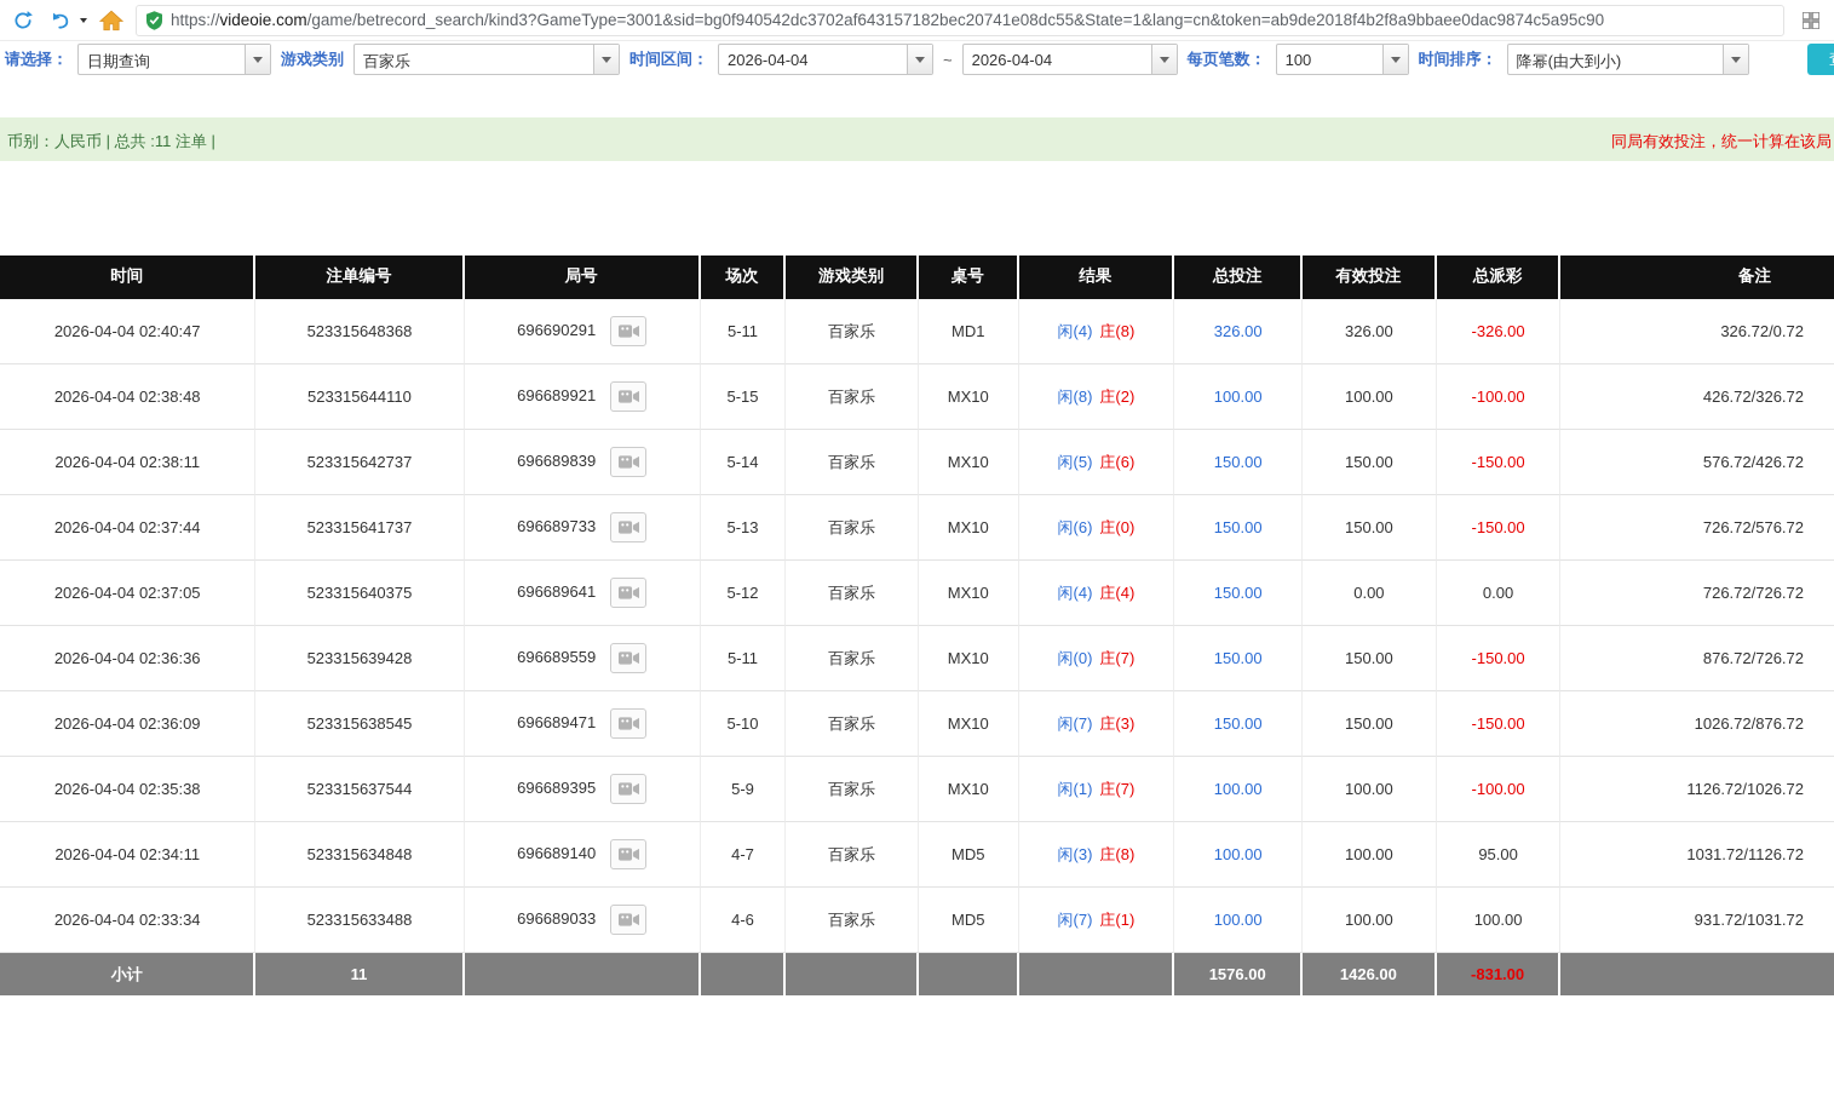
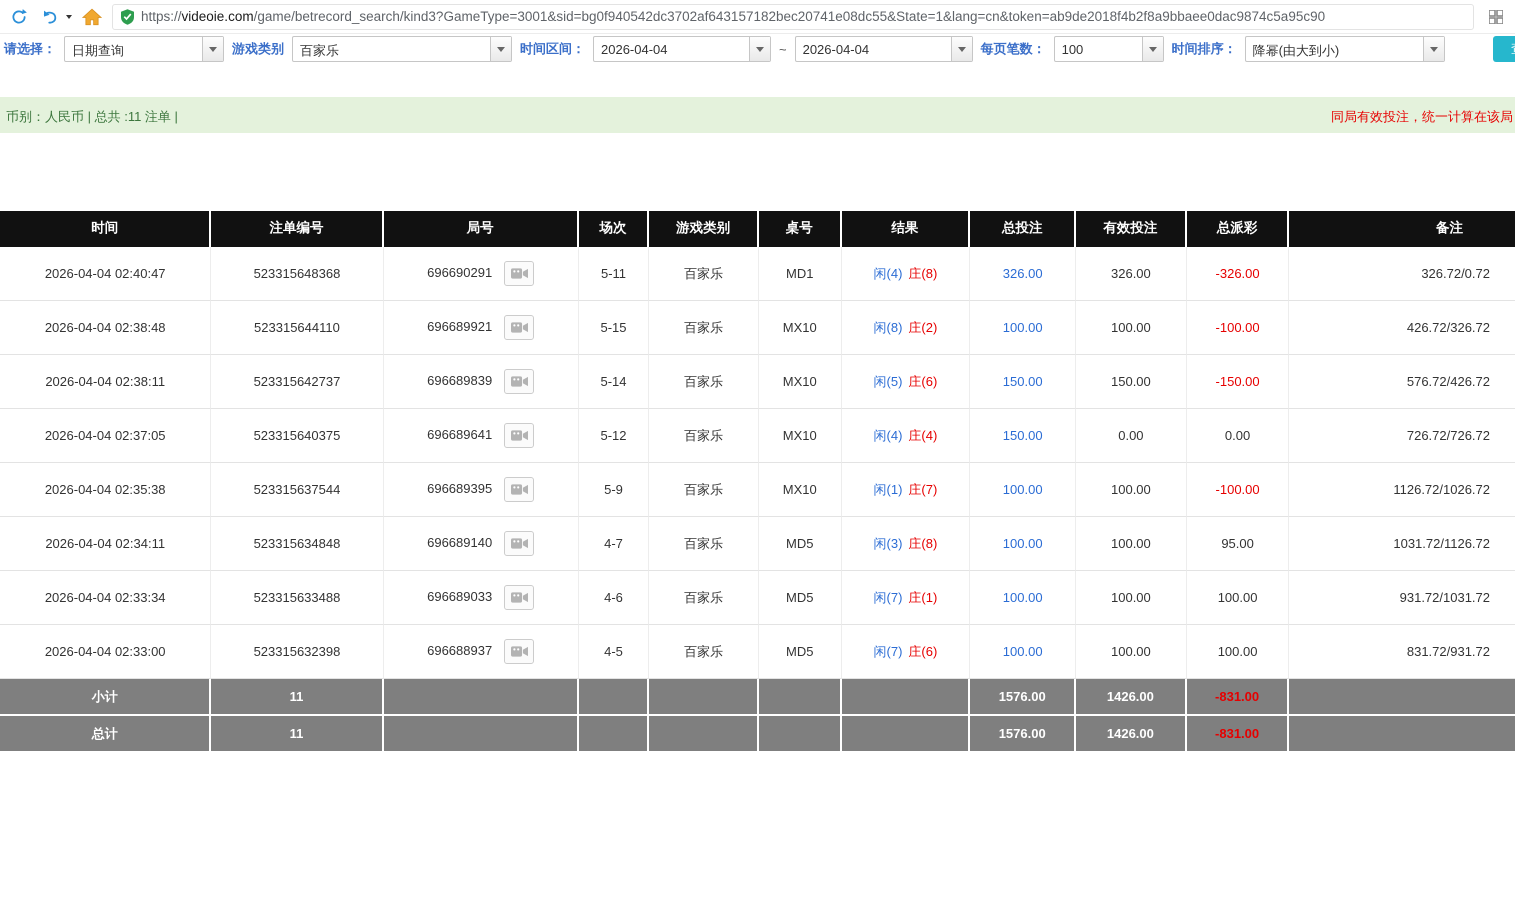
  https://videoie.com/game/betrecord_search/kind3?GameType=3001&sid=bg0f940542dc3702af643157182bec20741e08dc55&State=1&lang=cn&token=ab9de2018f4b2f8a9bbaee0dac9874c5a95c90
  请选择：
  日期查询
  游戏类别
  百家乐
  时间区间：
  2026-04-04
  ~
  2026-04-04
  每页笔数：
  100
  时间排序：
  降幂(由大到小)
  币别：人民币 | 总共 :11 注单 |
  同局有效投注，统一计算在该局
  时间	注单编号	局号	场次	游戏类别	桌号	结果	总投注	有效投注	总派彩	备注
  2026-04-04 02:40:47	523315648368	696690291	5-11	百家乐	MD1	闲(4) 庄(8)	326.00	326.00	-326.00	326.72/0.72
  2026-04-04 02:38:48	523315644110	696689921	5-15	百家乐	MX10	闲(8) 庄(2)	100.00	100.00	-100.00	426.72/326.72
  2026-04-04 02:38:11	523315642737	696689839	5-14	百家乐	MX10	闲(5) 庄(6)	150.00	150.00	-150.00	576.72/426.72
- 2026-04-04 02:37:44	523315641737	696689733	5-13	百家乐	MX10	闲(6) 庄(0)	150.00	150.00	-150.00	726.72/576.72
  2026-04-04 02:37:05	523315640375	696689641	5-12	百家乐	MX10	闲(4) 庄(4)	150.00	0.00	0.00	726.72/726.72
- 2026-04-04 02:36:36	523315639428	696689559	5-11	百家乐	MX10	闲(0) 庄(7)	150.00	150.00	-150.00	876.72/726.72
- 2026-04-04 02:36:09	523315638545	696689471	5-10	百家乐	MX10	闲(7) 庄(3)	150.00	150.00	-150.00	1026.72/876.72
  2026-04-04 02:35:38	523315637544	696689395	5-9	百家乐	MX10	闲(1) 庄(7)	100.00	100.00	-100.00	1126.72/1026.72
  2026-04-04 02:34:11	523315634848	696689140	4-7	百家乐	MD5	闲(3) 庄(8)	100.00	100.00	95.00	1031.72/1126.72
  2026-04-04 02:33:34	523315633488	696689033	4-6	百家乐	MD5	闲(7) 庄(1)	100.00	100.00	100.00	931.72/1031.72
+ 2026-04-04 02:33:00	523315632398	696688937	4-5	百家乐	MD5	闲(7) 庄(6)	100.00	100.00	100.00	831.72/931.72
  小计	11						1576.00	1426.00	-831.00
+ 总计	11						1576.00	1426.00	-831.00
